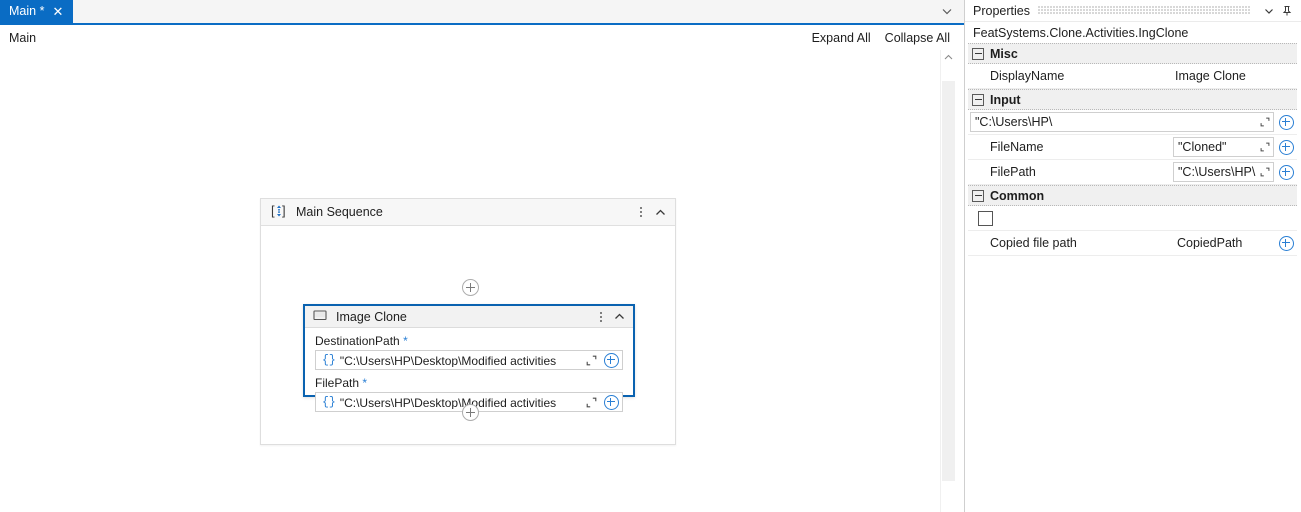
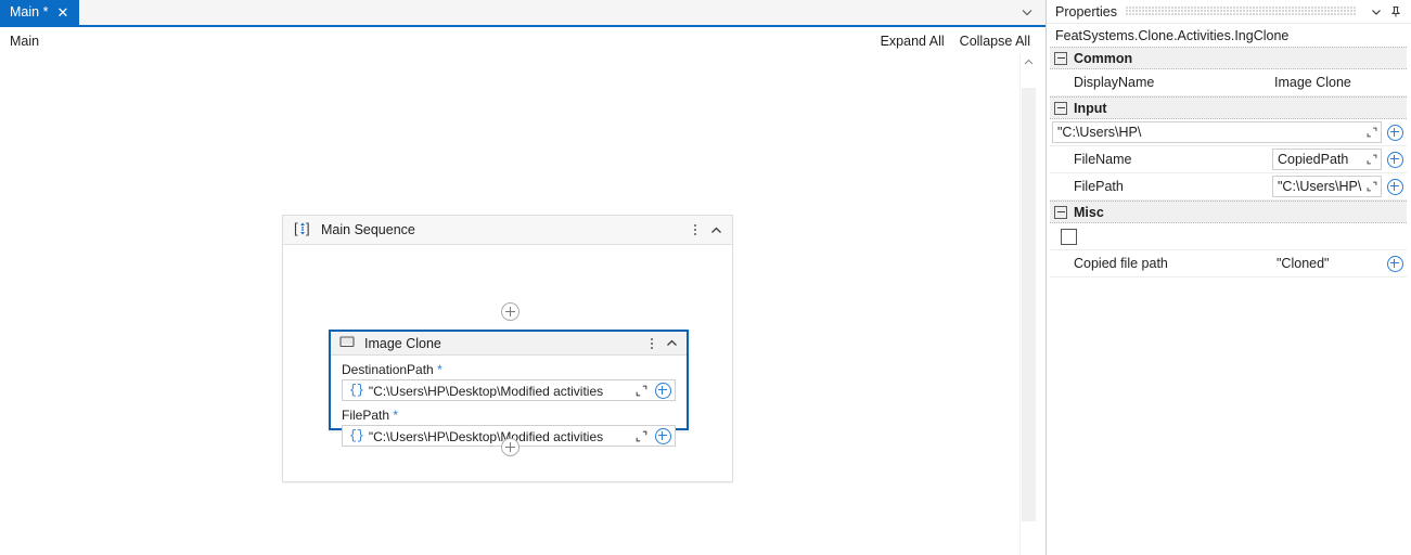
  Main *
  ✕
  Main
  Expand All
  Collapse All
  [
  ]
  Main Sequence
  Image Clone
  DestinationPath *
  {}
  "C:\Users\HP\Desktop\Modified activities
  FilePath *
  {}
  "C:\Users\HP\Desktop\Modified activities
  Properties
  FeatSystems.Clone.Activities.IngClone
- Misc
+ Common
  DisplayName
  Image Clone
  Input
  "C:\Users\HP\
  FileName
- "Cloned"
+ CopiedPath
  FilePath
  "C:\Users\HP\
- Common
+ Misc
  Copied file path
- CopiedPath
+ "Cloned"
